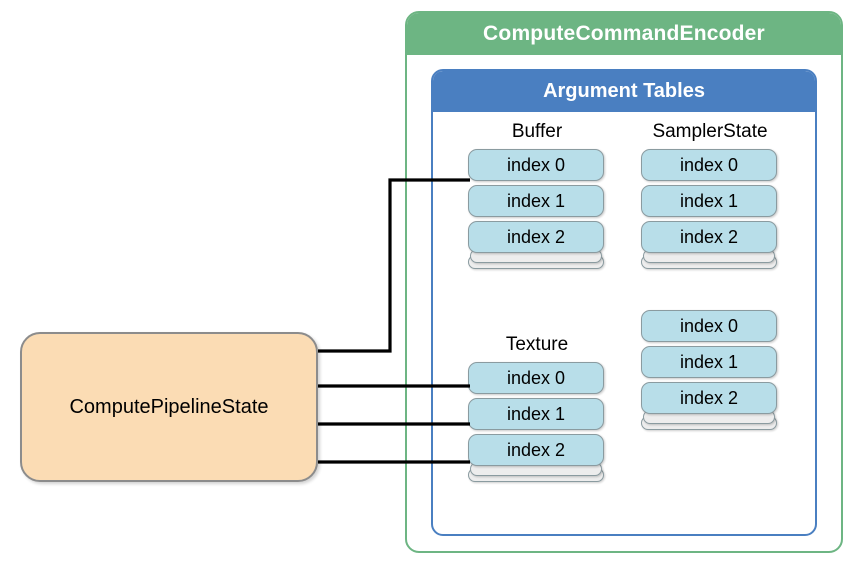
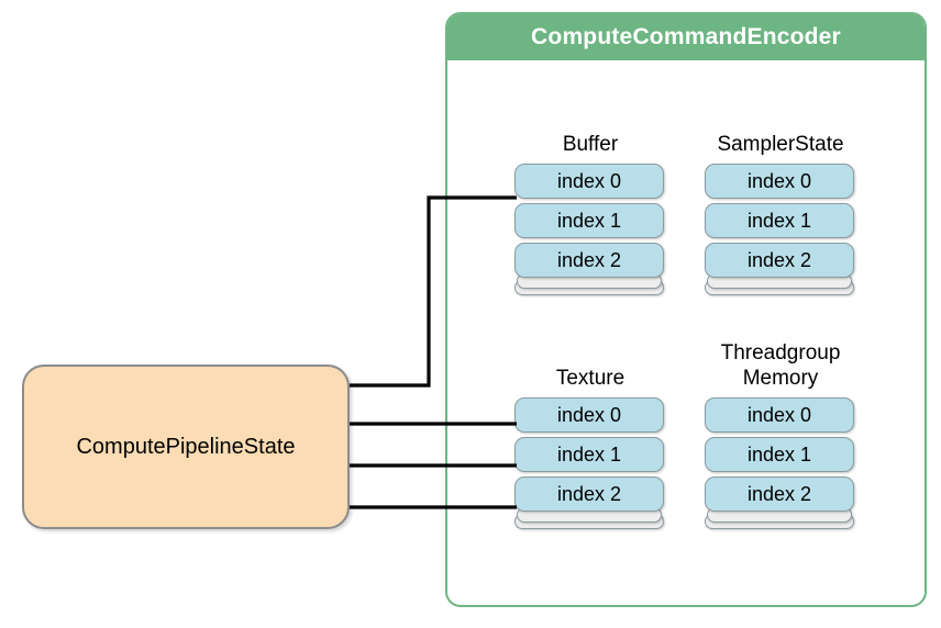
  ComputeCommandEncoder
- Argument Tables
  Buffer
  index 0
  index 1
  index 2
  SamplerState
  index 0
  index 1
  index 2
  Texture
  index 0
  index 1
  index 2
+ Threadgroup
+ Memory
  index 0
  index 1
  index 2
  ComputePipelineState
